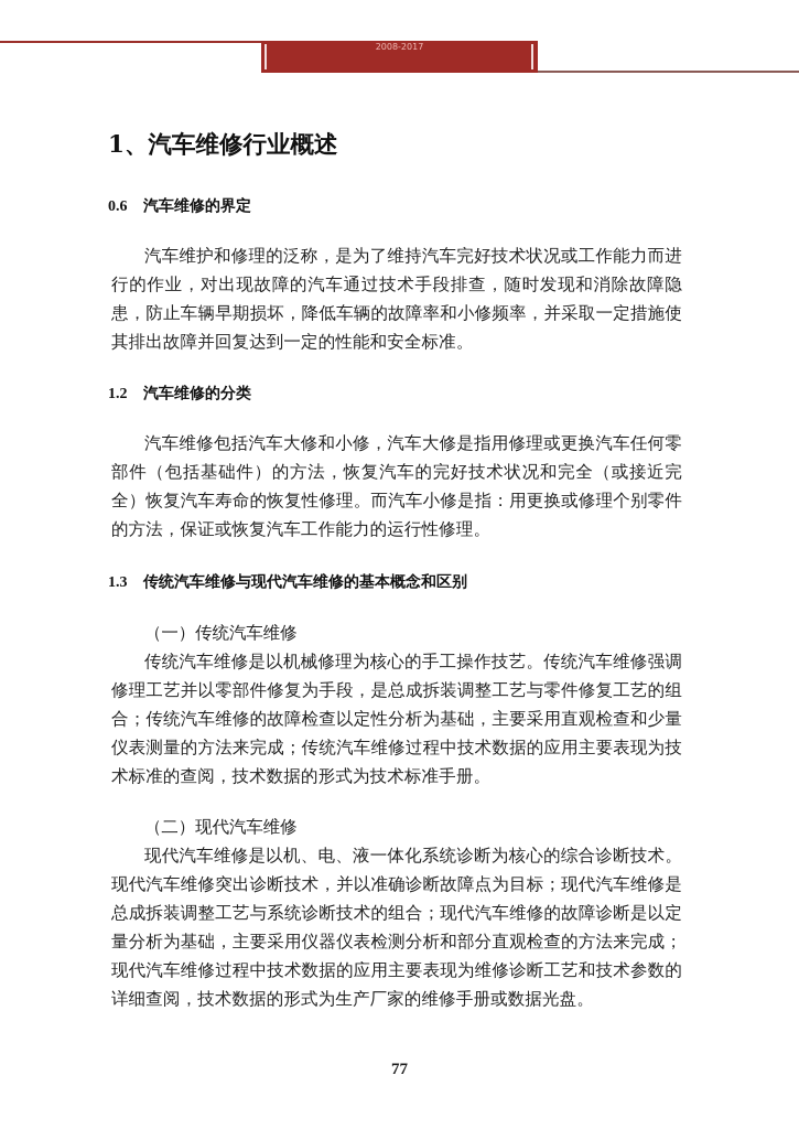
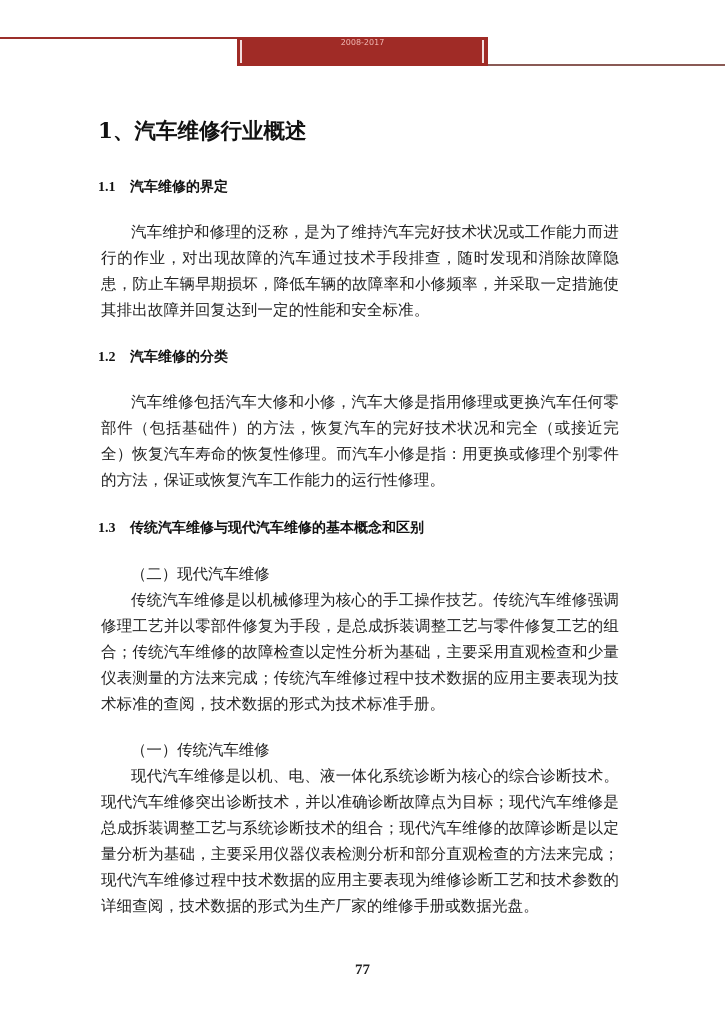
  2008-2017
  1、汽车维修行业概述
- 0.6 汽车维修的界定
+ 1.1 汽车维修的界定
  汽车维护和修理的泛称，是为了维持汽车完好技术状况或工作能力而进行的作业，对出现故障的汽车通过技术手段排查，随时发现和消除故障隐患，防止车辆早期损坏，降低车辆的故障率和小修频率，并采取一定措施使其排出故障并回复达到一定的性能和安全标准。
  1.2 汽车维修的分类
  汽车维修包括汽车大修和小修，汽车大修是指用修理或更换汽车任何零部件（包括基础件）的方法，恢复汽车的完好技术状况和完全（或接近完全）恢复汽车寿命的恢复性修理。而汽车小修是指：用更换或修理个别零件的方法，保证或恢复汽车工作能力的运行性修理。
  1.3 传统汽车维修与现代汽车维修的基本概念和区别
- （一）传统汽车维修
+ （二）现代汽车维修
  传统汽车维修是以机械修理为核心的手工操作技艺。传统汽车维修强调修理工艺并以零部件修复为手段，是总成拆装调整工艺与零件修复工艺的组合；传统汽车维修的故障检查以定性分析为基础，主要采用直观检查和少量仪表测量的方法来完成；传统汽车维修过程中技术数据的应用主要表现为技术标准的查阅，技术数据的形式为技术标准手册。
- （二）现代汽车维修
+ （一）传统汽车维修
  现代汽车维修是以机、电、液一体化系统诊断为核心的综合诊断技术。现代汽车维修突出诊断技术，并以准确诊断故障点为目标；现代汽车维修是总成拆装调整工艺与系统诊断技术的组合；现代汽车维修的故障诊断是以定量分析为基础，主要采用仪器仪表检测分析和部分直观检查的方法来完成；现代汽车维修过程中技术数据的应用主要表现为维修诊断工艺和技术参数的详细查阅，技术数据的形式为生产厂家的维修手册或数据光盘。
  77
